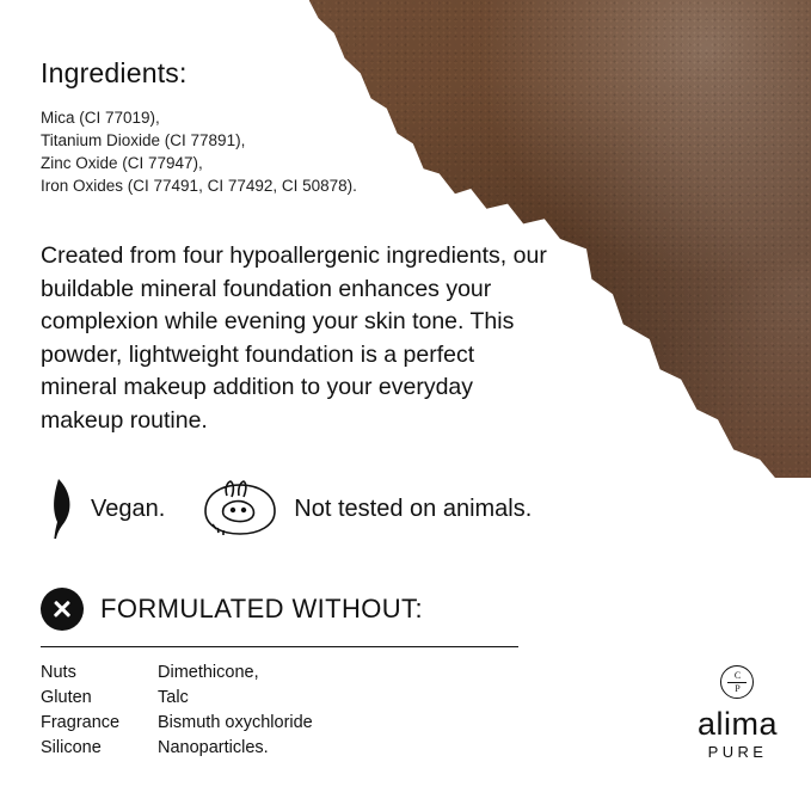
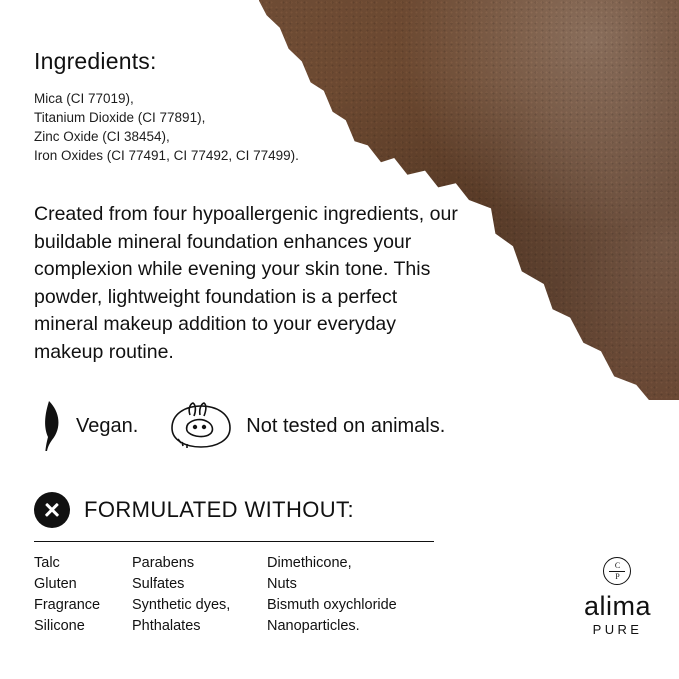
  Ingredients:
  Mica (CI 77019),
  Titanium Dioxide (CI 77891),
- Zinc Oxide (CI 77947),
+ Zinc Oxide (CI 38454),
- Iron Oxides (CI 77491, CI 77492, CI 50878).
+ Iron Oxides (CI 77491, CI 77492, CI 77499).
  Created from four hypoallergenic ingredients, our buildable mineral foundation enhances your complexion while evening your skin tone. This powder, lightweight foundation is a perfect mineral makeup addition to your everyday makeup routine.
  Vegan.
  Not tested on animals.
  FORMULATED WITHOUT:
- Nuts
+ Talc
  Gluten
  Fragrance
  Silicone
+ Parabens
+ Sulfates
+ Synthetic dyes,
+ Phthalates
  Dimethicone,
- Talc
+ Nuts
  Bismuth oxychloride
  Nanoparticles.
  C
  P
  alima
  PURE
